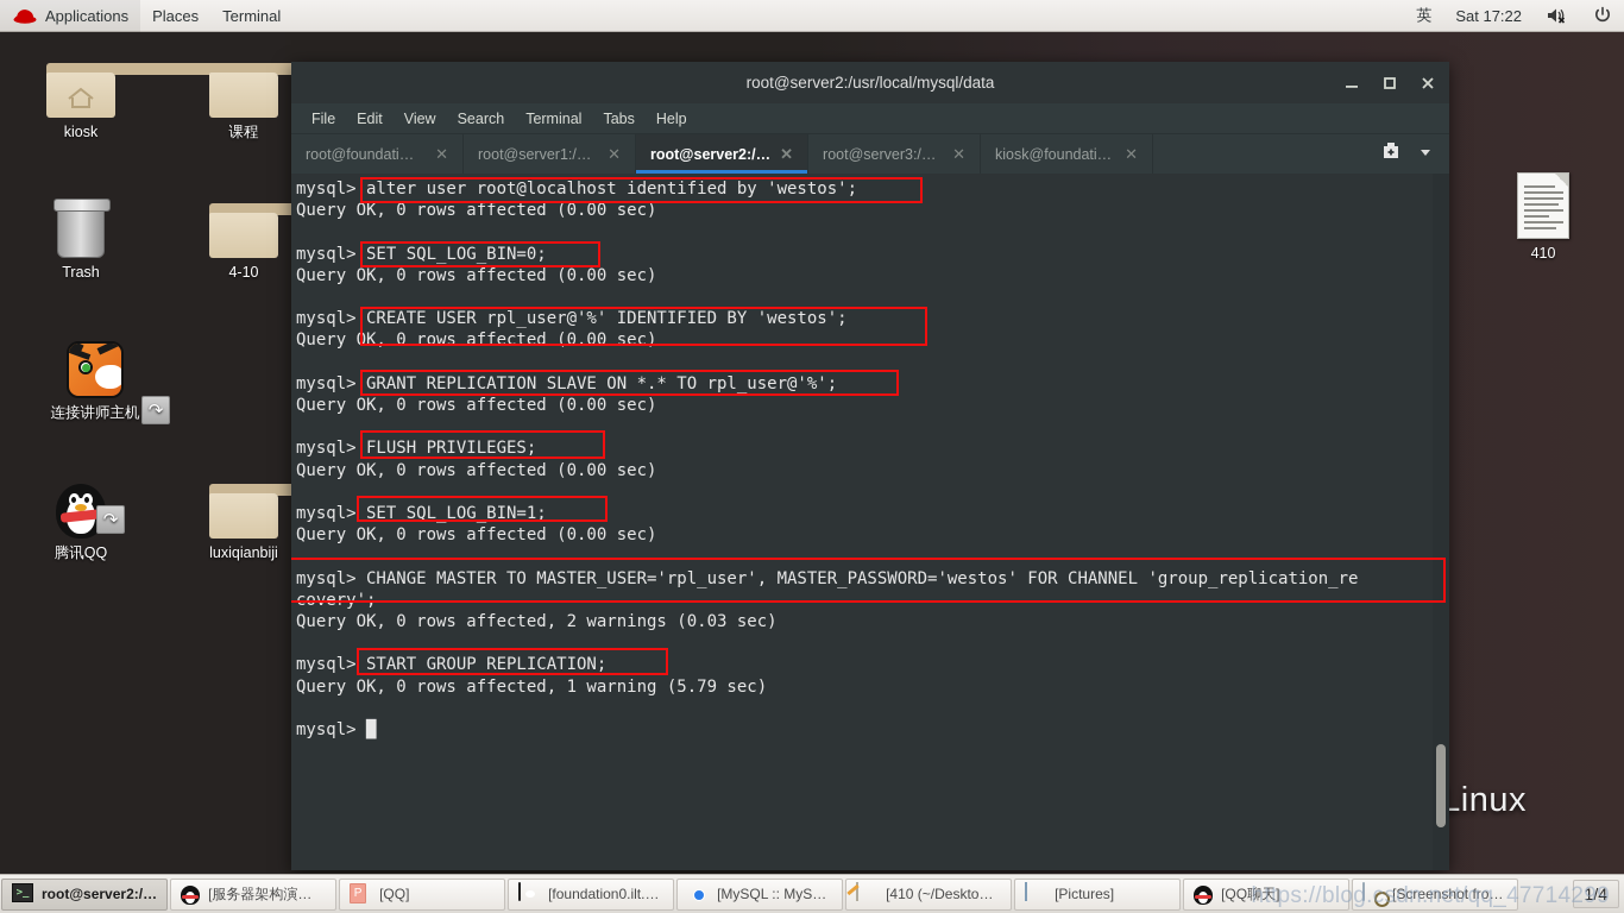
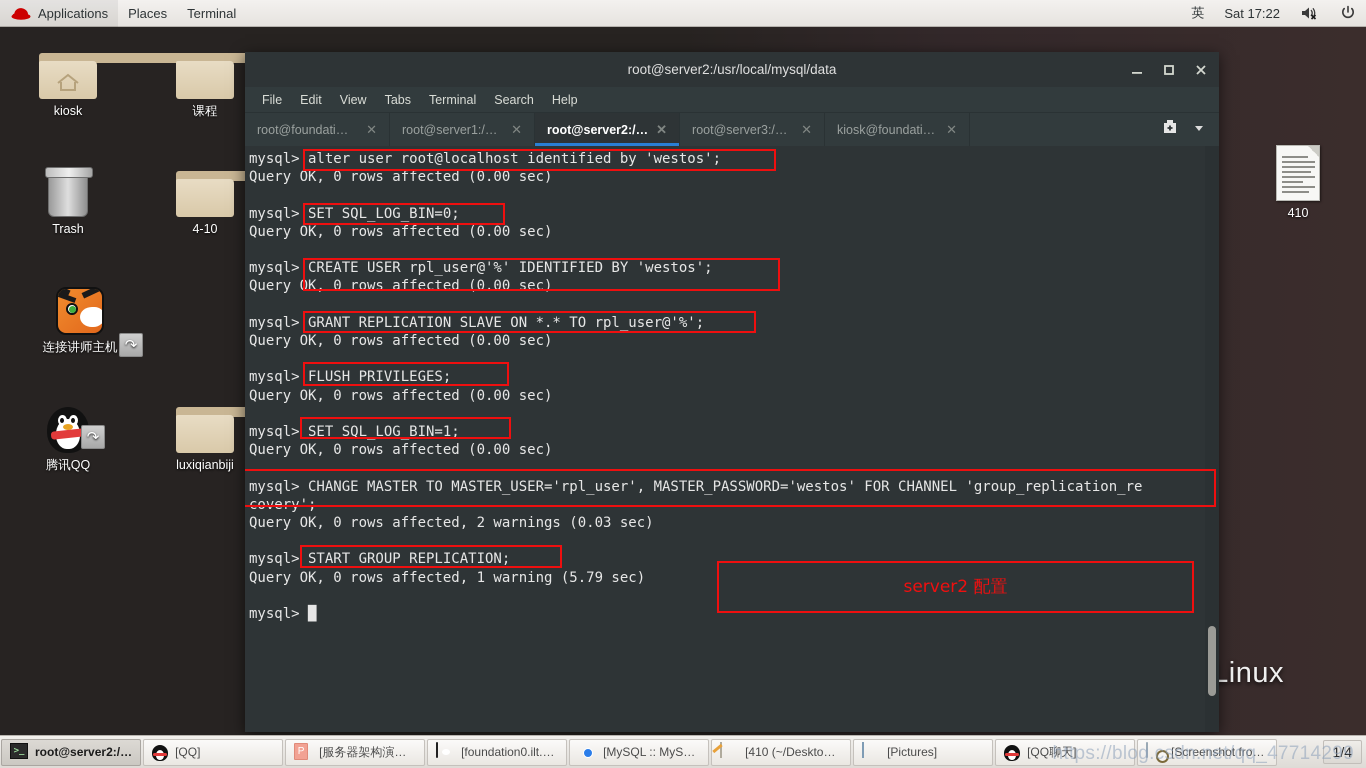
  kiosk
  课程
  Trash
  4-10
  ↷
  连接讲师主机
  ↷
  腾讯QQ
  luxiqianbiji
  410
  Linux
  Applications
  Places
  Terminal
  英
  Sat 17:22
  root@server2:/usr/local/mysql/data
  File
  Edit
  View
- Search
+ Tabs
  Terminal
- Tabs
+ Search
  Help
  root@foundati…
  ✕
  root@server1:/…
  ✕
  root@server2:/…
  ✕
  root@server3:/…
  ✕
  kiosk@foundati…
  ✕
  mysql> alter user root@localhost identified by 'westos';
  Query OK, 0 rows affected (0.00 sec)
  mysql> SET SQL_LOG_BIN=0;
  Query OK, 0 rows affected (0.00 sec)
  mysql> CREATE USER rpl_user@'%' IDENTIFIED BY 'westos';
  Query OK, 0 rows affected (0.00 sec)
  mysql> GRANT REPLICATION SLAVE ON *.* TO rpl_user@'%';
  Query OK, 0 rows affected (0.00 sec)
  mysql> FLUSH PRIVILEGES;
  Query OK, 0 rows affected (0.00 sec)
  mysql> SET SQL_LOG_BIN=1;
  Query OK, 0 rows affected (0.00 sec)
  mysql> CHANGE MASTER TO MASTER_USER='rpl_user', MASTER_PASSWORD='westos' FOR CHANNEL 'group_replication_re
  covery';
  Query OK, 0 rows affected, 2 warnings (0.03 sec)
  mysql> START GROUP_REPLICATION;
  Query OK, 0 rows affected, 1 warning (5.79 sec)
  mysql> █
+ server2 配置
  >_
  root@server2:/…
- [服务器架构演…
+ [QQ]
  P
- [QQ]
+ [服务器架构演…
  [foundation0.ilt.…
  [MySQL :: MyS…
  [410 (~/Deskto…
  [Pictures]
  [QQ聊天]
  [Screenshot fro…
  1/4
  https://blog.csdn.net/qq_47714299
